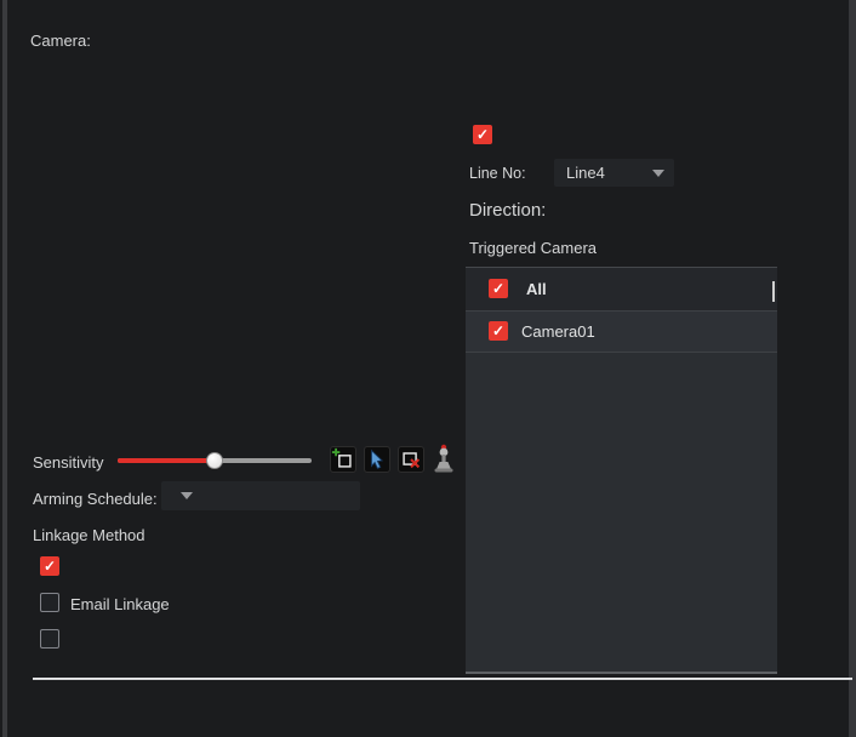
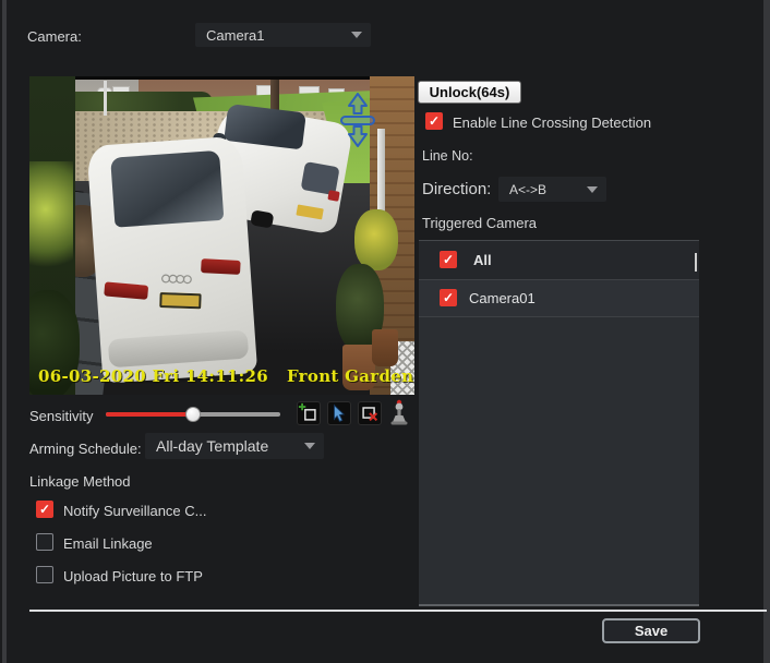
  Camera:
+ Camera1
+ 06-03-2020 Fri 14:11:26
+ Front Garden
  Sensitivity
  Arming Schedule:
+ All-day Template
  Linkage Method
  ✓
+ Notify Surveillance C...
  Email Linkage
+ Upload Picture to FTP
+ Unlock(64s)
  ✓
+ Enable Line Crossing Detection
  Line No:
- Line4
  Direction:
+ A<->B
  Triggered Camera
  ✓
  All
  ✓
  Camera01
+ Save
